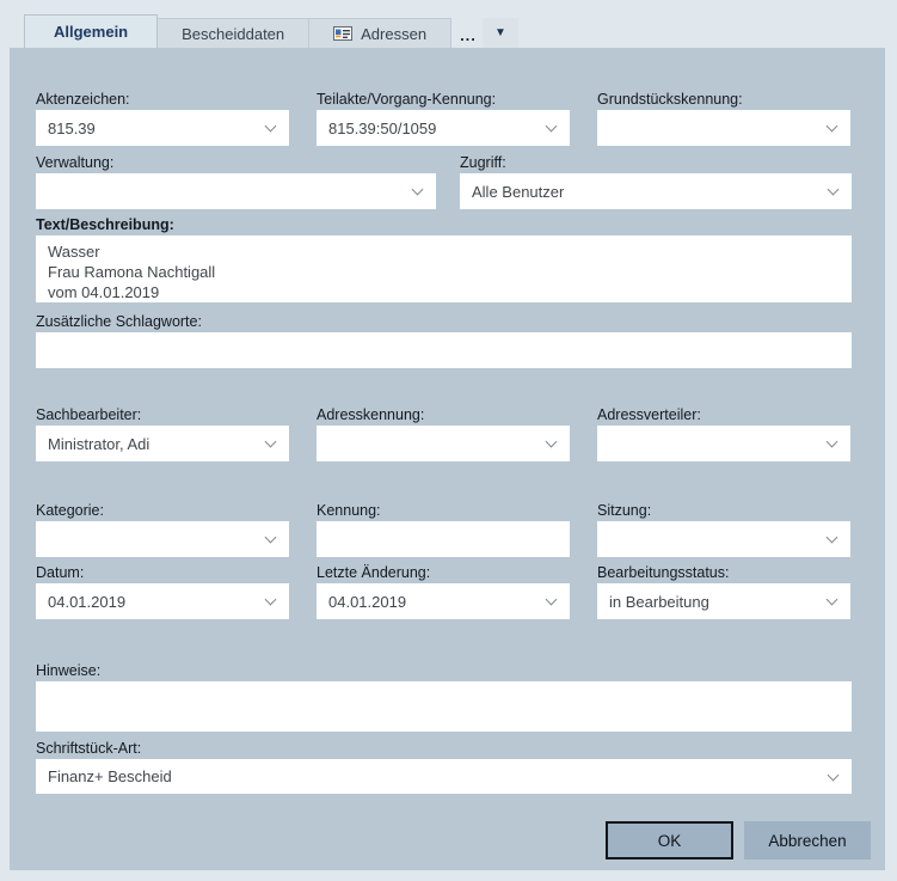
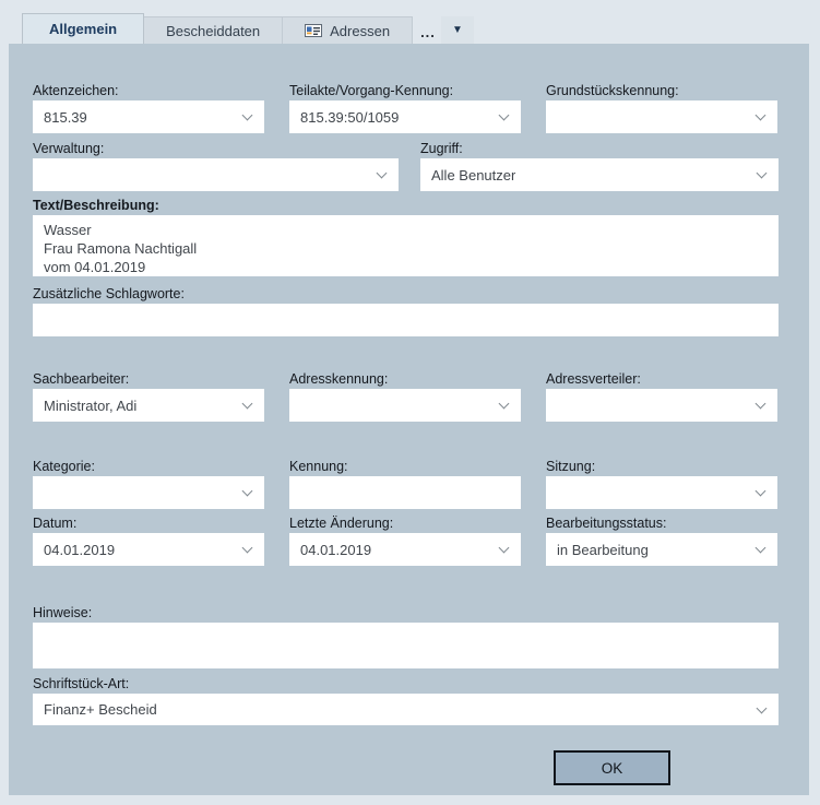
  Allgemein
  Bescheiddaten
  Adressen
  ...
  ▼
  Aktenzeichen:
  815.39
  Teilakte/Vorgang-Kennung:
  815.39:50/1059
  Grundstückskennung:
  Verwaltung:
  Zugriff:
  Alle Benutzer
  Text/Beschreibung:
  Wasser
  Frau Ramona Nachtigall
  vom 04.01.2019
  Zusätzliche Schlagworte:
  Sachbearbeiter:
  Ministrator, Adi
  Adresskennung:
  Adressverteiler:
  Kategorie:
  Kennung:
  Sitzung:
  Datum:
  04.01.2019
  Letzte Änderung:
  04.01.2019
  Bearbeitungsstatus:
  in Bearbeitung
  Hinweise:
  Schriftstück-Art:
  Finanz+ Bescheid
  OK
- Abbrechen
